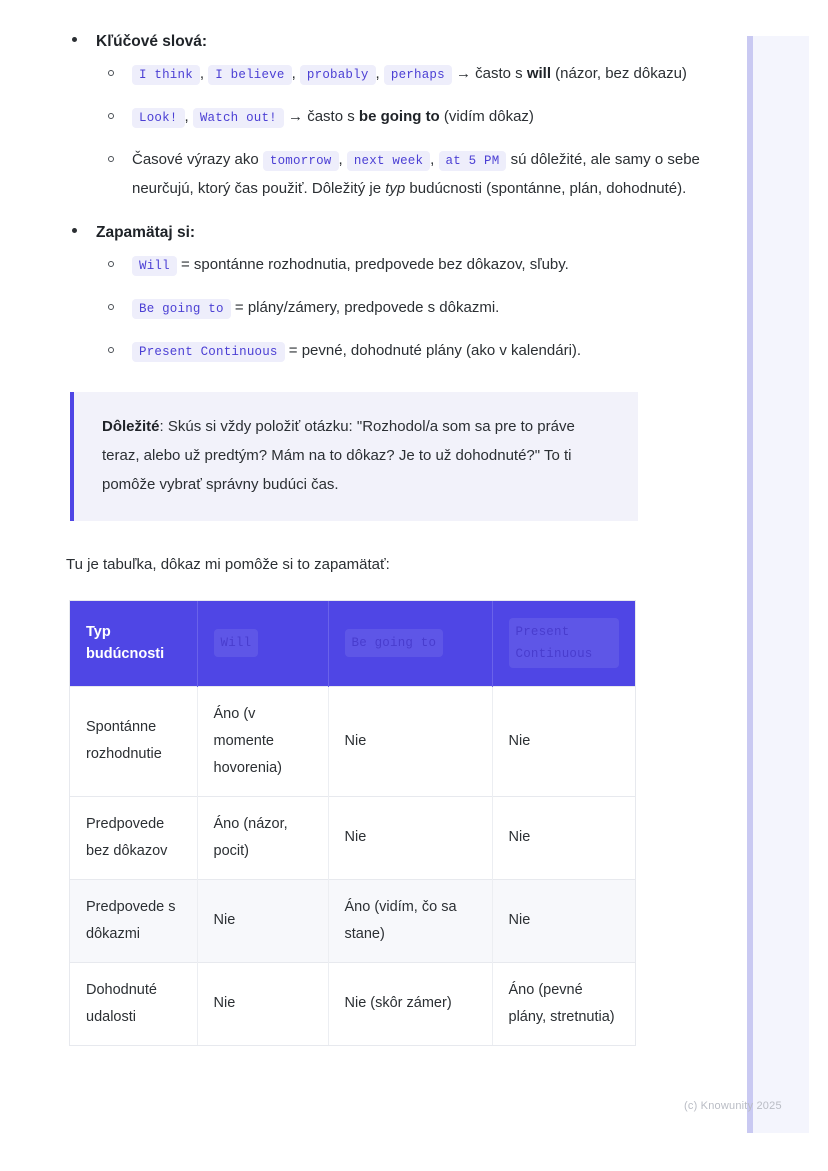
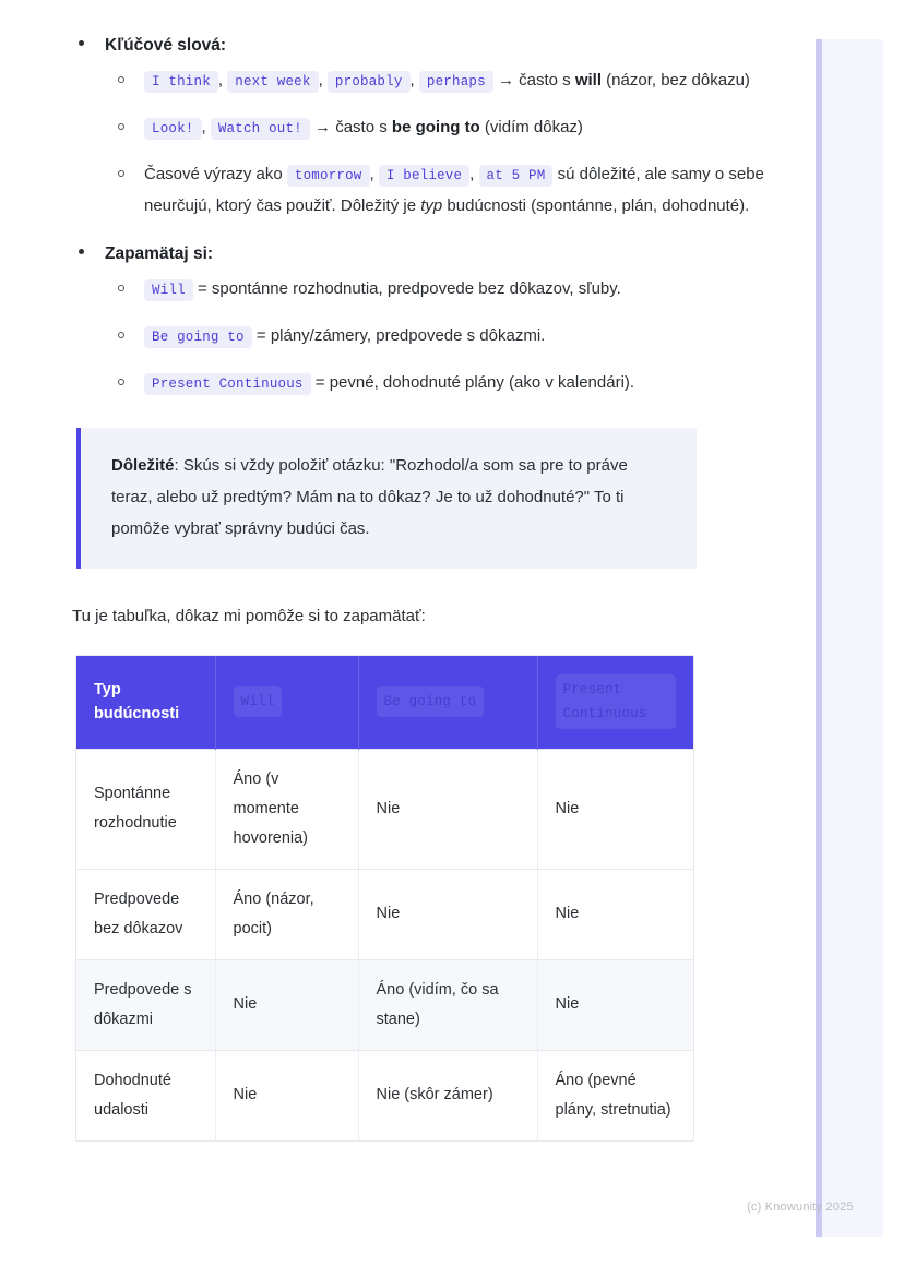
  Kľúčové slová:
- I think , I believe , probably , perhaps → často s will (názor, bez dôkazu)
+ I think , next week , probably , perhaps → často s will (názor, bez dôkazu)
  Look! , Watch out! → často s be going to (vidím dôkaz)
- Časové výrazy ako tomorrow , next week , at 5 PM sú dôležité, ale samy o sebe neurčujú, ktorý čas použiť. Dôležitý je typ budúcnosti (spontánne, plán, dohodnuté).
+ Časové výrazy ako tomorrow , I believe , at 5 PM sú dôležité, ale samy o sebe neurčujú, ktorý čas použiť. Dôležitý je typ budúcnosti (spontánne, plán, dohodnuté).
  Zapamätaj si:
  Will = spontánne rozhodnutia, predpovede bez dôkazov, sľuby.
  Be going to = plány/zámery, predpovede s dôkazmi.
  Present Continuous = pevné, dohodnuté plány (ako v kalendári).
  Dôležité: Skús si vždy položiť otázku: "Rozhodol/a som sa pre to práve teraz, alebo už predtým? Mám na to dôkaz? Je to už dohodnuté?" To ti pomôže vybrať správny budúci čas.
  Tu je tabuľka, dôkaz mi pomôže si to zapamätať:
  Typ budúcnosti	Will	Be going to	Present Continuous
  Spontánne rozhodnutie	Áno (v momente hovorenia)	Nie	Nie
  Predpovede bez dôkazov	Áno (názor, pocit)	Nie	Nie
  Predpovede s dôkazmi	Nie	Áno (vidím, čo sa stane)	Nie
  Dohodnuté udalosti	Nie	Nie (skôr zámer)	Áno (pevné plány, stretnutia)
  (c) Knowunity 2025
